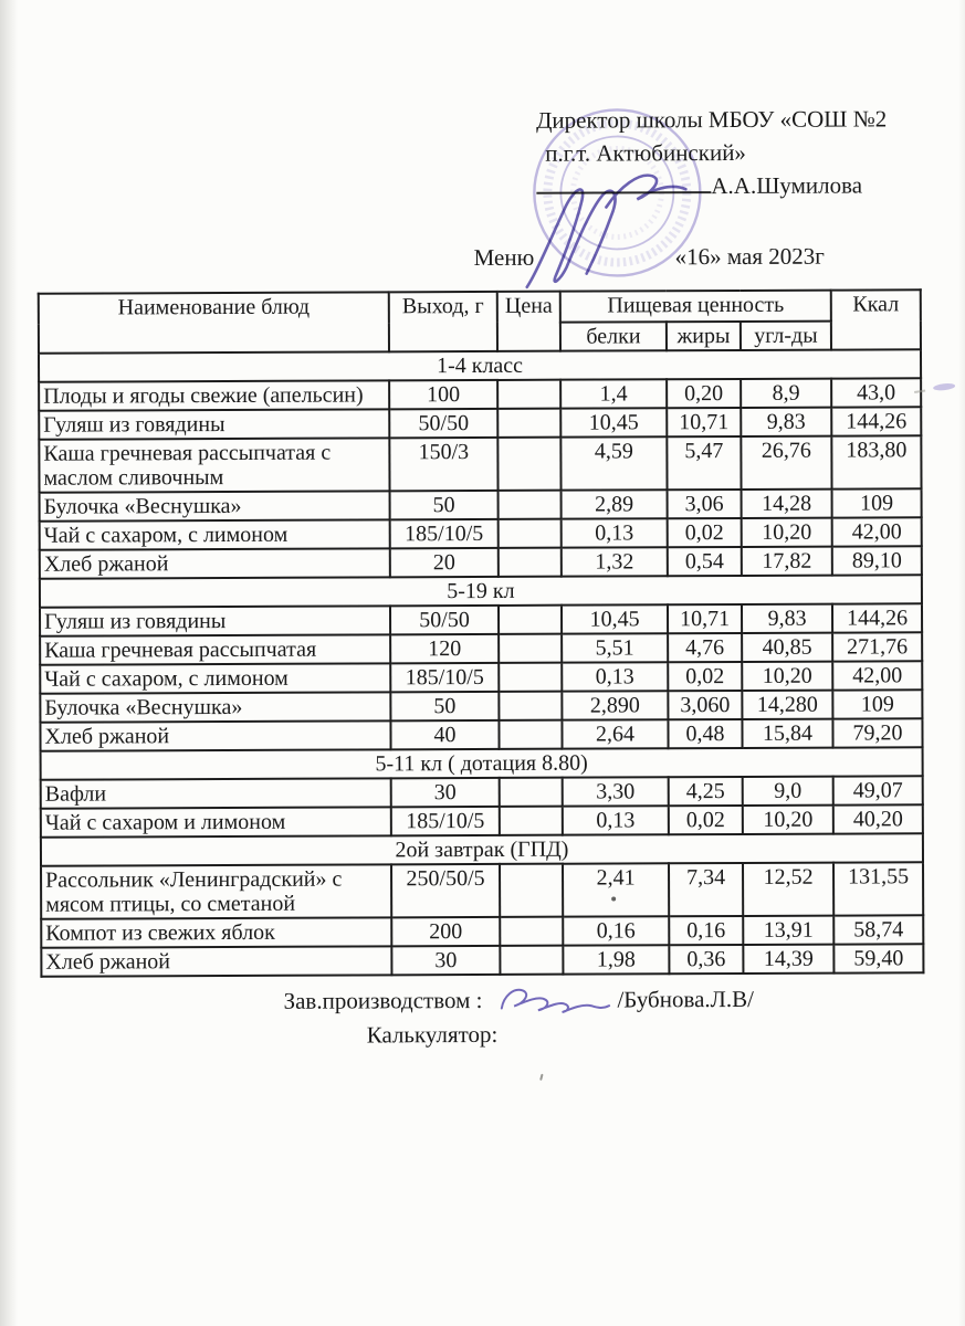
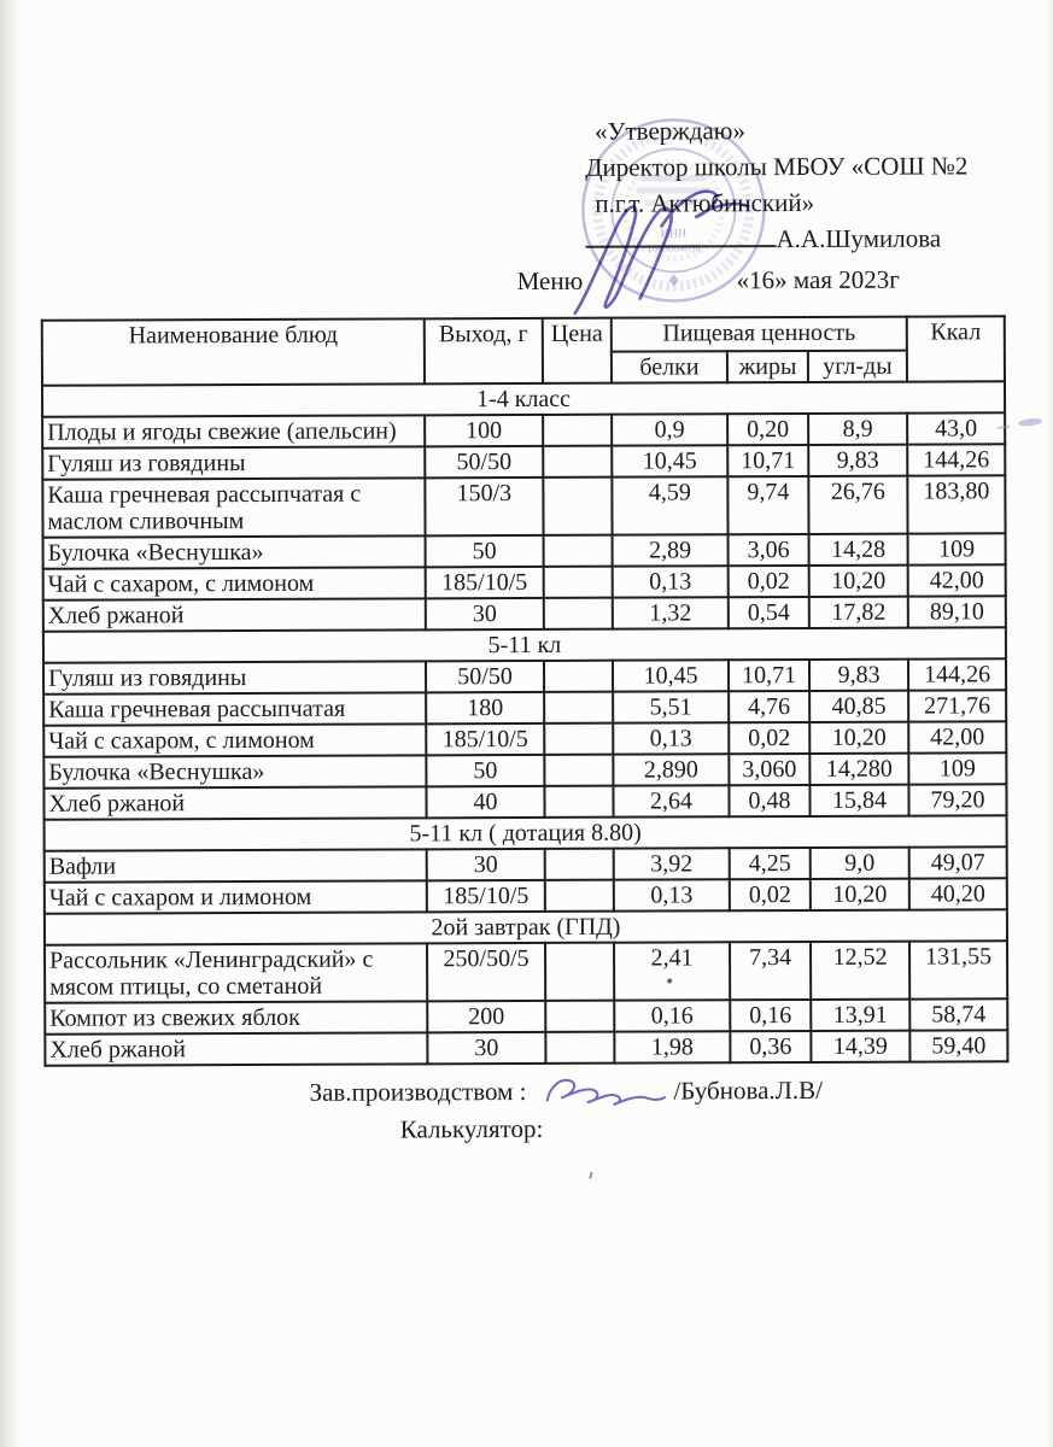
+ «Утверждаю»
  Директор школы МБОУ «СОШ №2
  п.г.т. Актюбинский»
  А.А.Шумилова
+ ИНН
+ 1643004098
  Меню
  «16» мая 2023г
  Наименование блюд	Выход, г	Цена	Пищевая ценность	Ккал
  белки	жиры	угл-ды
  1-4 класс
- Плоды и ягоды свежие (апельсин)	100		1,4	0,20	8,9	43,0
+ Плоды и ягоды свежие (апельсин)	100		0,9	0,20	8,9	43,0
  Гуляш из говядины	50/50		10,45	10,71	9,83	144,26
- Каша гречневая рассыпчатая с маслом сливочным	150/3		4,59	5,47	26,76	183,80
+ Каша гречневая рассыпчатая с маслом сливочным	150/3		4,59	9,74	26,76	183,80
  Булочка «Веснушка»	50		2,89	3,06	14,28	109
  Чай с сахаром, с лимоном	185/10/5		0,13	0,02	10,20	42,00
- Хлеб ржаной	20		1,32	0,54	17,82	89,10
+ Хлеб ржаной	30		1,32	0,54	17,82	89,10
- 5-19 кл
+ 5-11 кл
  Гуляш из говядины	50/50		10,45	10,71	9,83	144,26
- Каша гречневая рассыпчатая	120		5,51	4,76	40,85	271,76
+ Каша гречневая рассыпчатая	180		5,51	4,76	40,85	271,76
  Чай с сахаром, с лимоном	185/10/5		0,13	0,02	10,20	42,00
  Булочка «Веснушка»	50		2,890	3,060	14,280	109
  Хлеб ржаной	40		2,64	0,48	15,84	79,20
  5-11 кл ( дотация 8.80)
- Вафли	30		3,30	4,25	9,0	49,07
+ Вафли	30		3,92	4,25	9,0	49,07
  Чай с сахаром и лимоном	185/10/5		0,13	0,02	10,20	40,20
  2ой завтрак (ГПД)
  Рассольник «Ленинградский» с мясом птицы, со сметаной	250/50/5		2,41	7,34	12,52	131,55
  Компот из свежих яблок	200		0,16	0,16	13,91	58,74
  Хлеб ржаной	30		1,98	0,36	14,39	59,40
  Зав.производством : /Бубнова.Л.В/
  Калькулятор:
